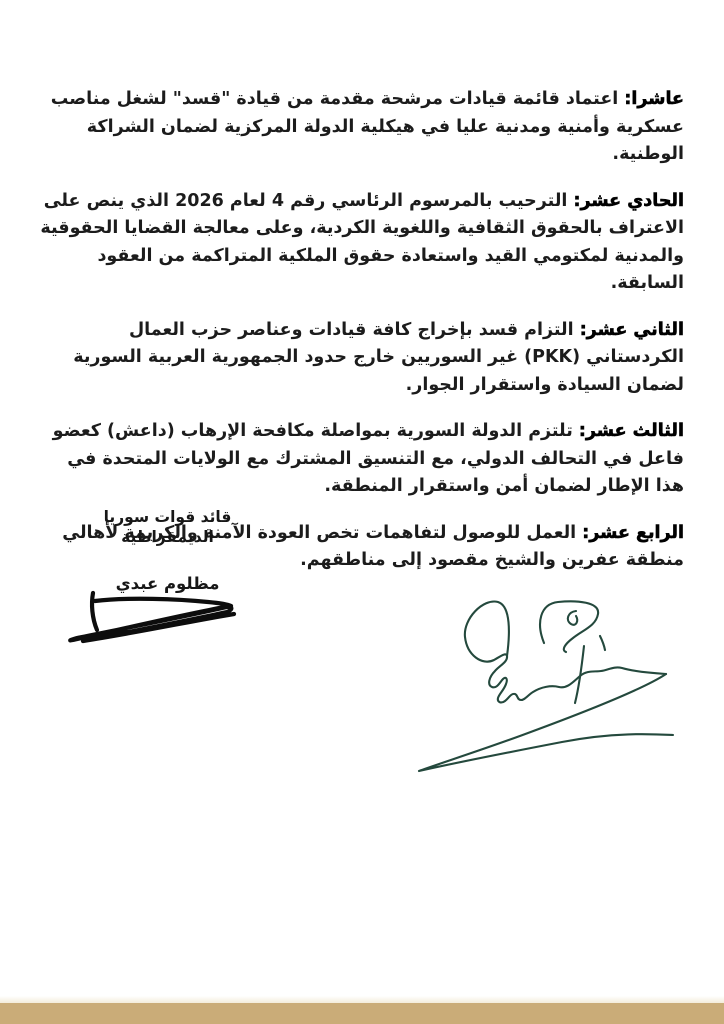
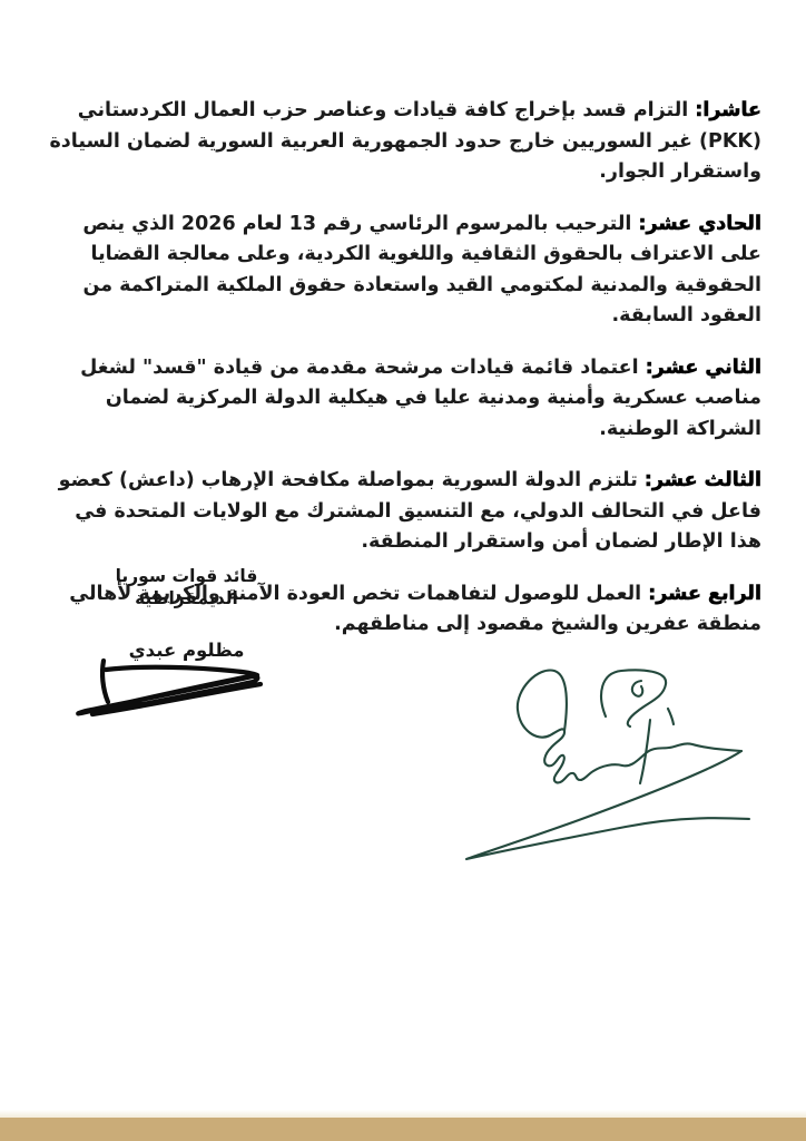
- عاشرا: اعتماد قائمة قيادات مرشحة مقدمة من قيادة "قسد" لشغل مناصب عسكرية وأمنية ومدنية عليا في هيكلية الدولة المركزية لضمان الشراكة الوطنية.
+ عاشرا: التزام قسد بإخراج كافة قيادات وعناصر حزب العمال الكردستاني (PKK) غير السوريين خارج حدود الجمهورية العربية السورية لضمان السيادة واستقرار الجوار.
- الحادي عشر: الترحيب بالمرسوم الرئاسي رقم 4 لعام 2026 الذي ينص على الاعتراف بالحقوق الثقافية واللغوية الكردية، وعلى معالجة القضايا الحقوقية والمدنية لمكتومي القيد واستعادة حقوق الملكية المتراكمة من العقود السابقة.
+ الحادي عشر: الترحيب بالمرسوم الرئاسي رقم 13 لعام 2026 الذي ينص على الاعتراف بالحقوق الثقافية واللغوية الكردية، وعلى معالجة القضايا الحقوقية والمدنية لمكتومي القيد واستعادة حقوق الملكية المتراكمة من العقود السابقة.
- الثاني عشر: التزام قسد بإخراج كافة قيادات وعناصر حزب العمال الكردستاني (PKK) غير السوريين خارج حدود الجمهورية العربية السورية لضمان السيادة واستقرار الجوار.
+ الثاني عشر: اعتماد قائمة قيادات مرشحة مقدمة من قيادة "قسد" لشغل مناصب عسكرية وأمنية ومدنية عليا في هيكلية الدولة المركزية لضمان الشراكة الوطنية.
  الثالث عشر: تلتزم الدولة السورية بمواصلة مكافحة الإرهاب (داعش) كعضو فاعل في التحالف الدولي، مع التنسيق المشترك مع الولايات المتحدة في هذا الإطار لضمان أمن واستقرار المنطقة.
  الرابع عشر: العمل للوصول لتفاهمات تخص العودة الآمنة والكريمة لأهالي منطقة عفرين والشيخ مقصود إلى مناطقهم.
  قائد قوات سوريا الديمقراطية
  مظلوم عبدي
